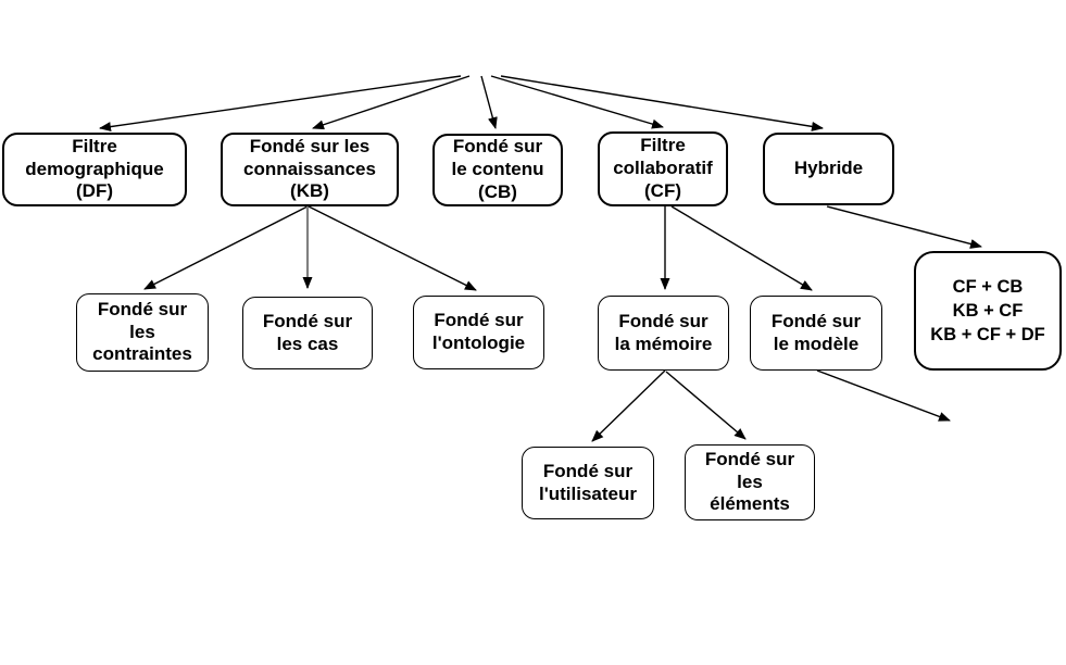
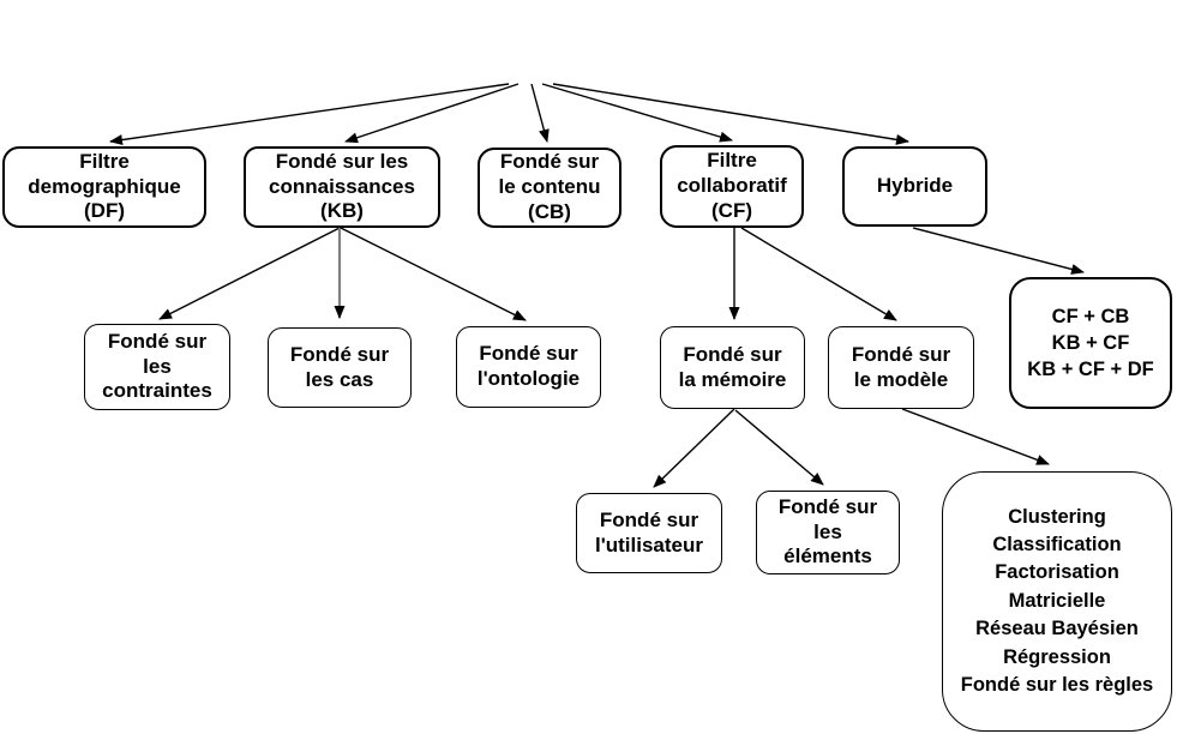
  Filtre
  demographique
  (DF)
  Fondé sur les
  connaissances
  (KB)
  Fondé sur
  le contenu
  (CB)
  Filtre
  collaboratif
  (CF)
  Hybride
  Fondé sur
  les
  contraintes
  Fondé sur
  les cas
  Fondé sur
  l'ontologie
  Fondé sur
  la mémoire
  Fondé sur
  le modèle
  CF + CB
  KB + CF
  KB + CF + DF
  Fondé sur
  l'utilisateur
  Fondé sur
  les
  éléments
+ Clustering
+ Classification
+ Factorisation
+ Matricielle
+ Réseau Bayésien
+ Régression
+ Fondé sur les règles
